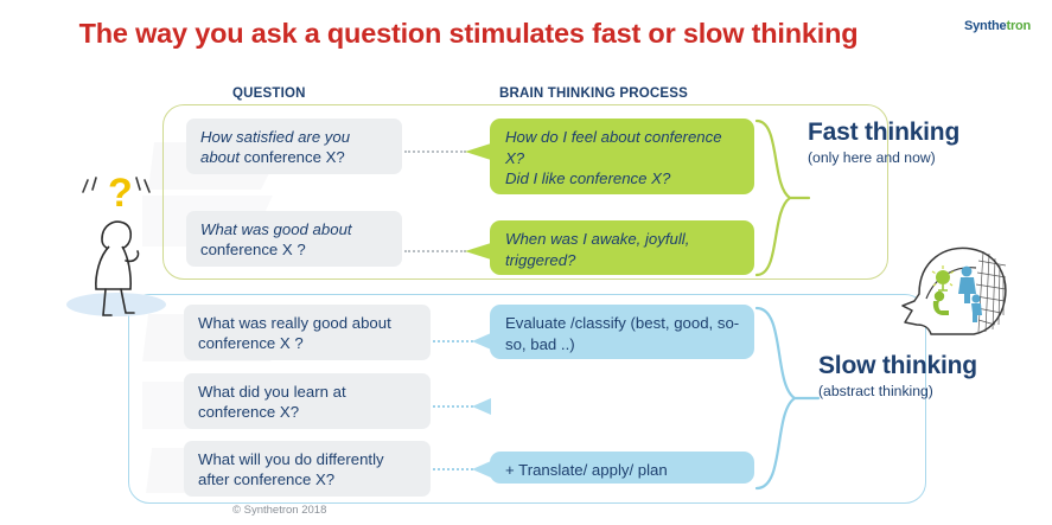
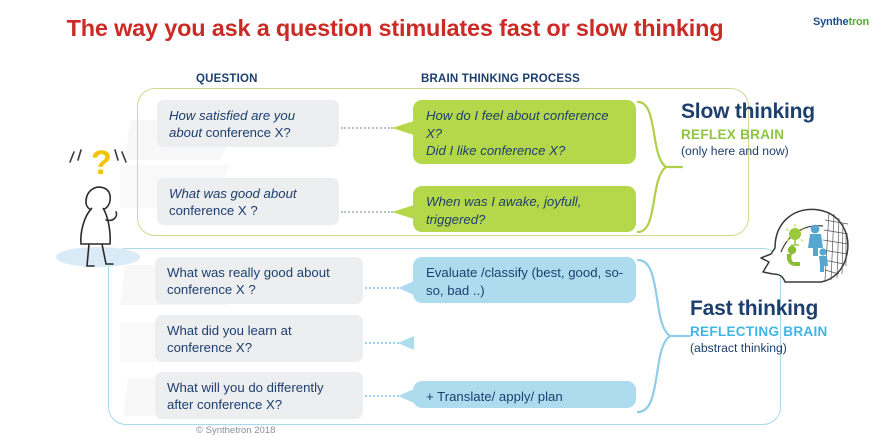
  The way you ask a question stimulates fast or slow thinking
  Synthetron
  QUESTION
  BRAIN THINKING PROCESS
  How satisfied are you about conference X?
  What was good about conference X ?
  How do I feel about conference X?
  Did I like conference X?
  When was I awake, joyfull, triggered?
- Fast thinking
+ Slow thinking
+ REFLEX BRAIN
  (only here and now)
  What was really good about conference X ?
  What did you learn at conference X?
  What will you do differently after conference X?
  Evaluate /classify (best, good, so-so, bad ..)
  + Translate/ apply/ plan
- Slow thinking
+ Fast thinking
+ REFLECTING BRAIN
  (abstract thinking)
  ?
  © Synthetron 2018
